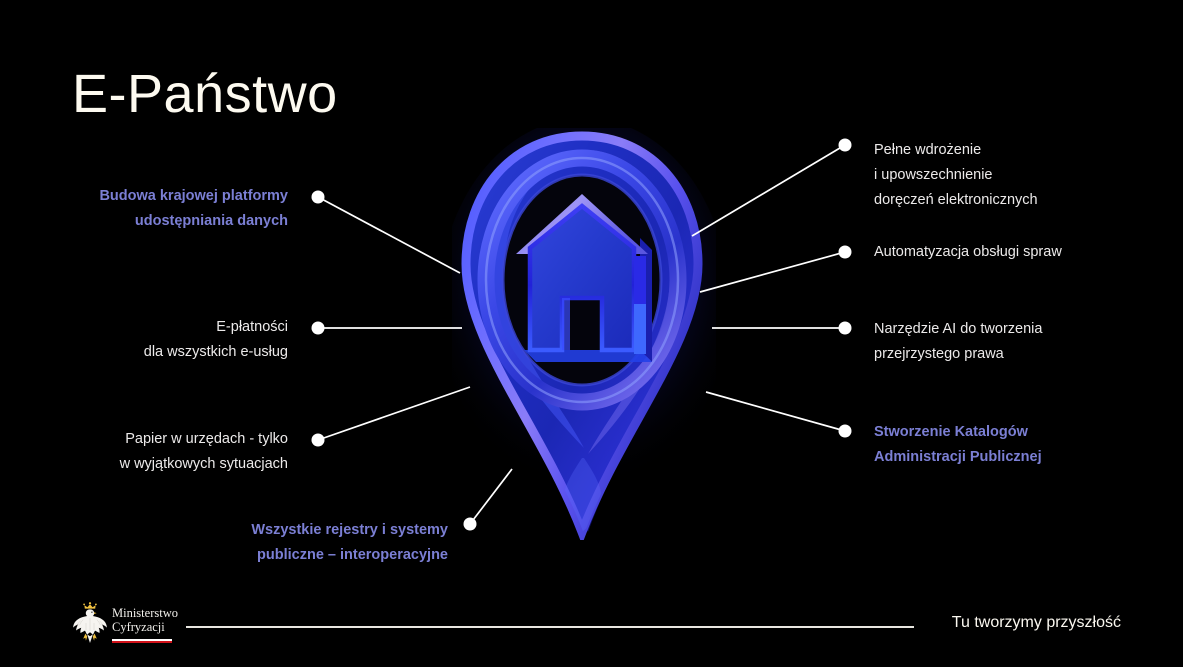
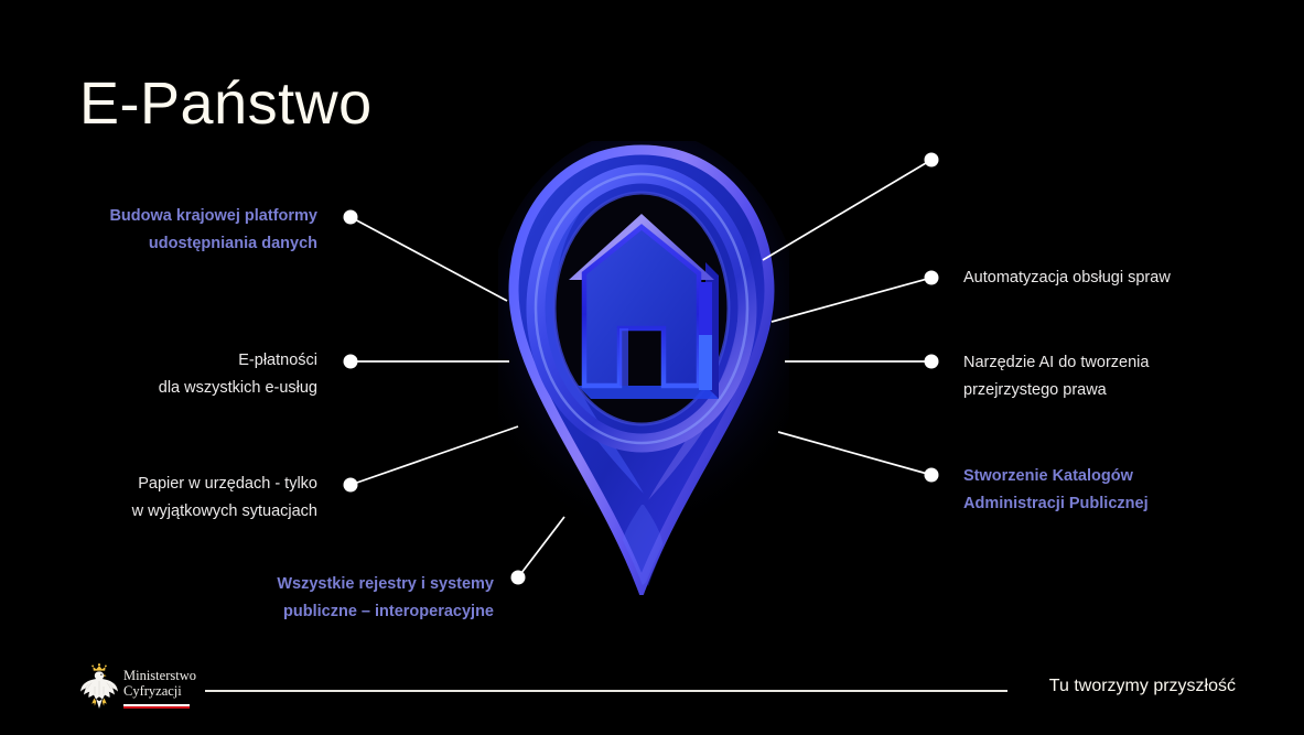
  E-Państwo
  Budowa krajowej platformy
  udostępniania danych
  E-płatności
  dla wszystkich e-usług
  Papier w urzędach - tylko
  w wyjątkowych sytuacjach
  Wszystkie rejestry i systemy
  publiczne – interoperacyjne
- Pełne wdrożenie
- i upowszechnienie
- doręczeń elektronicznych
  Automatyzacja obsługi spraw
  Narzędzie AI do tworzenia
  przejrzystego prawa
  Stworzenie Katalogów
  Administracji Publicznej
  Ministerstwo
  Cyfryzacji
  Tu tworzymy przyszłość
